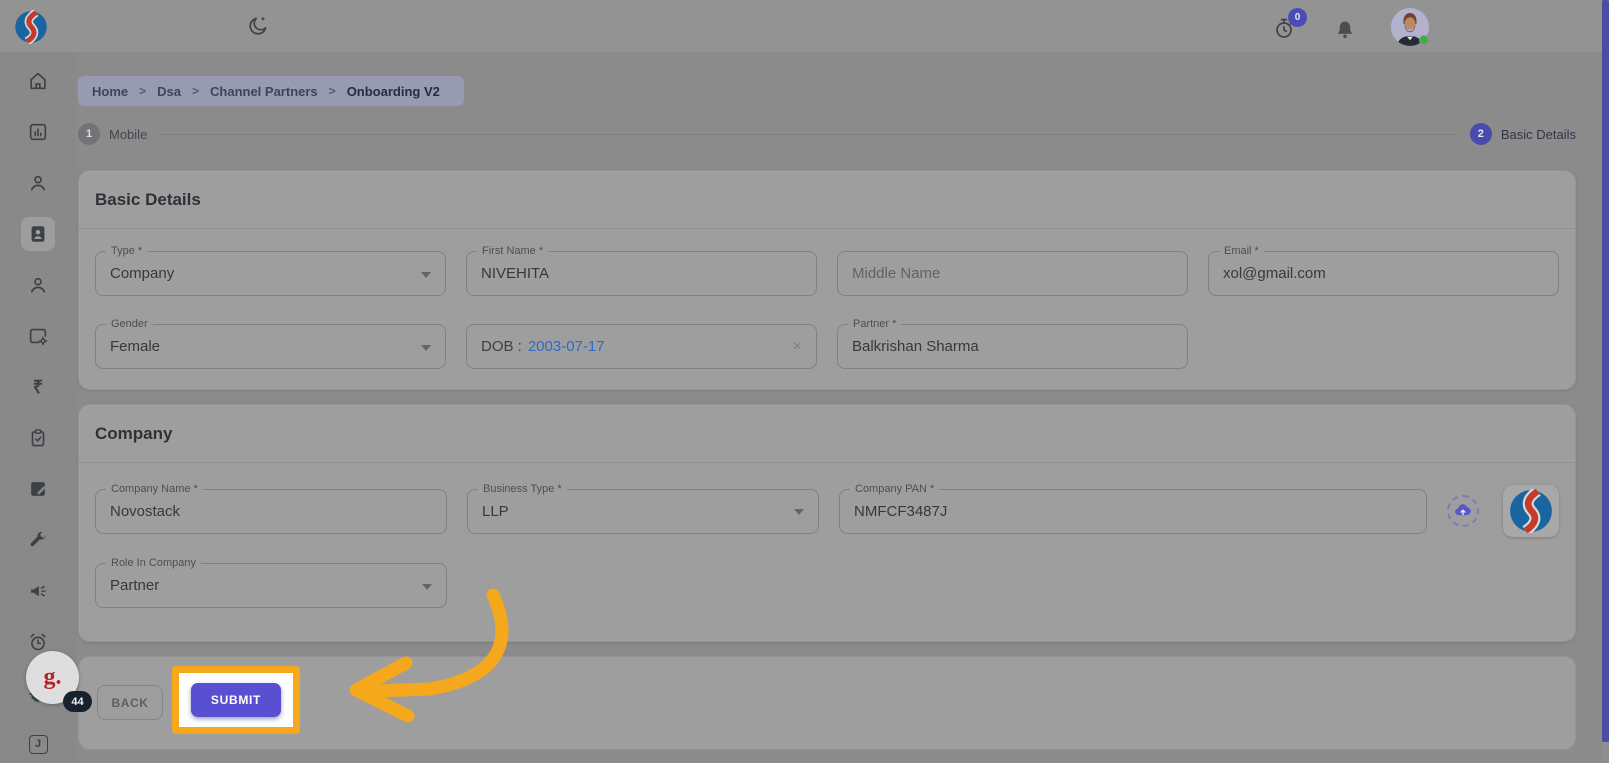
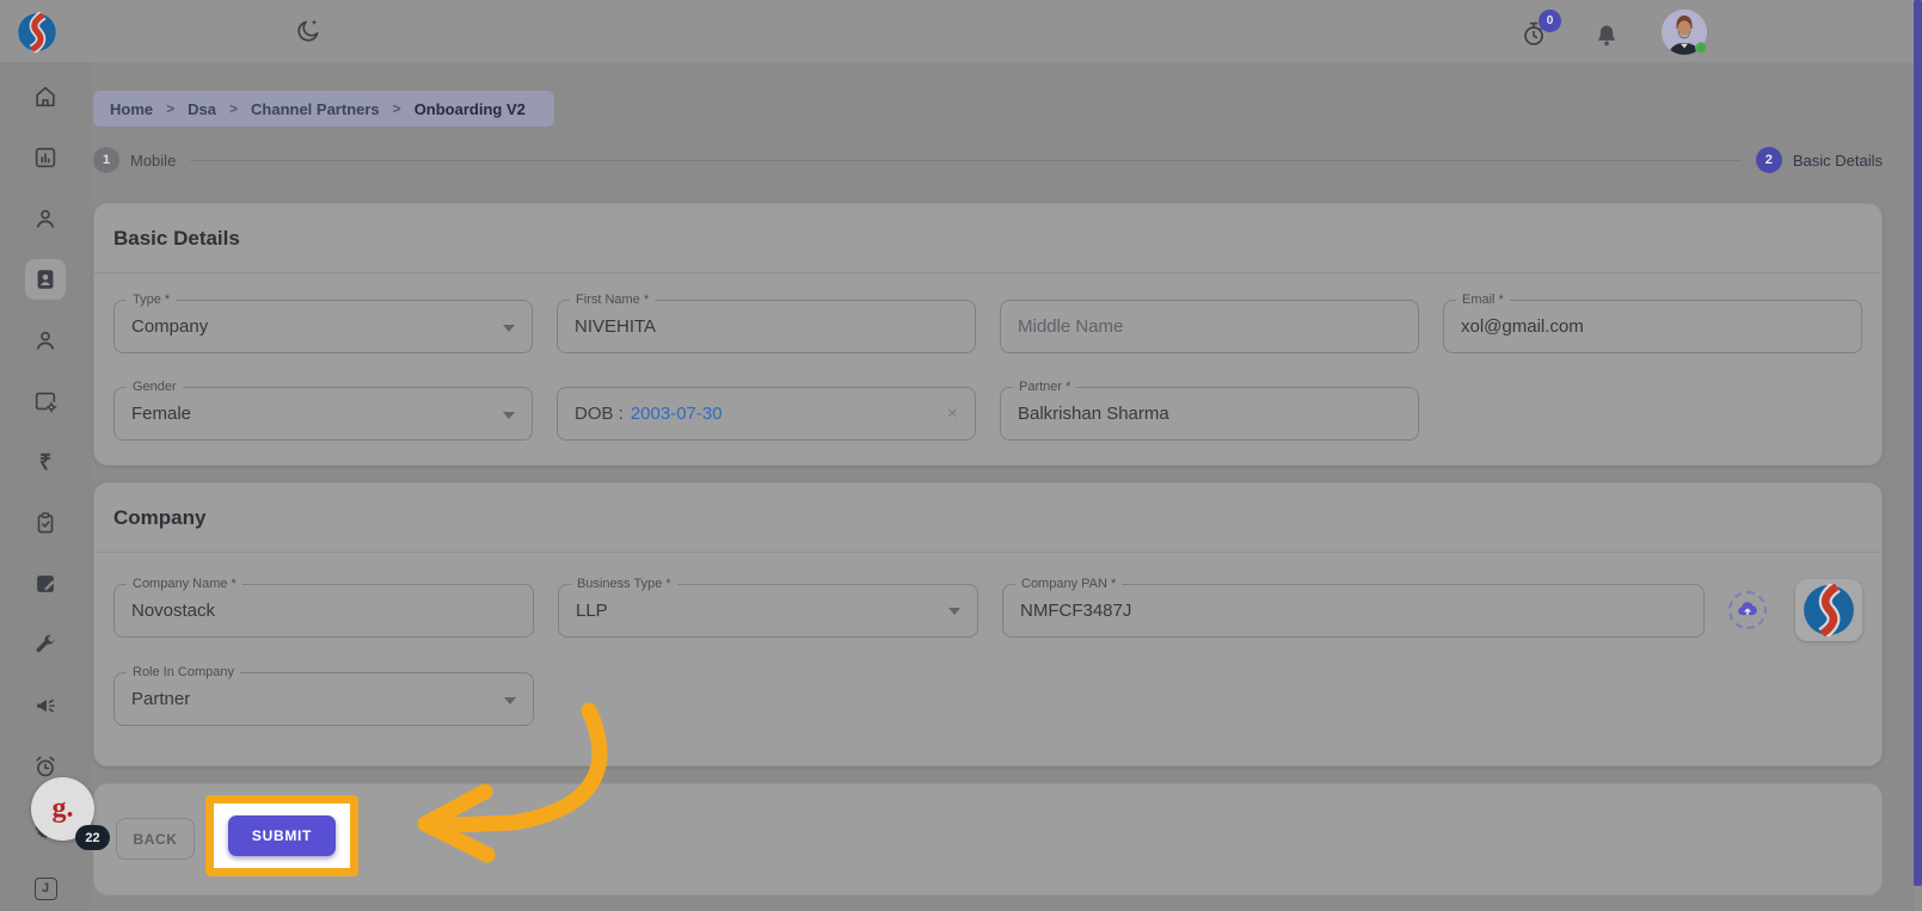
  0
  ₹
  J
  Home
  >
  Dsa
  >
  Channel Partners
  >
  Onboarding V2
  1
  Mobile
  2
  Basic Details
  Basic Details
  Type *
  Company
  First Name *
  NIVEHITA
  Middle Name
  Email *
  xol@gmail.com
  Gender
  Female
  DOB :
- 2003-07-17
+ 2003-07-30
  ×
  Partner *
  Balkrishan Sharma
  Company
  Company Name *
  Novostack
  Business Type *
  LLP
  Company PAN *
  NMFCF3487J
  Role In Company
  Partner
  BACK
  SUBMIT
  g.
- 44
+ 22
